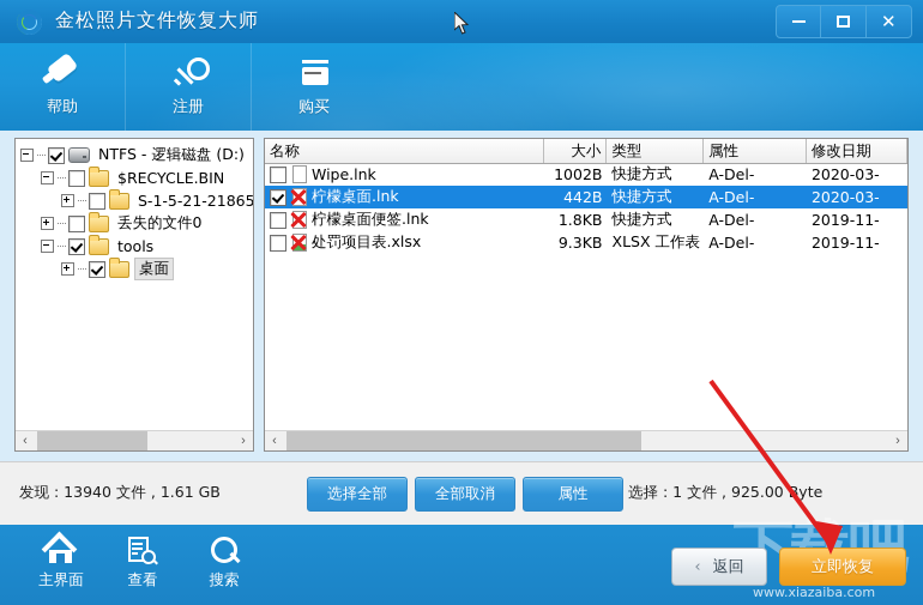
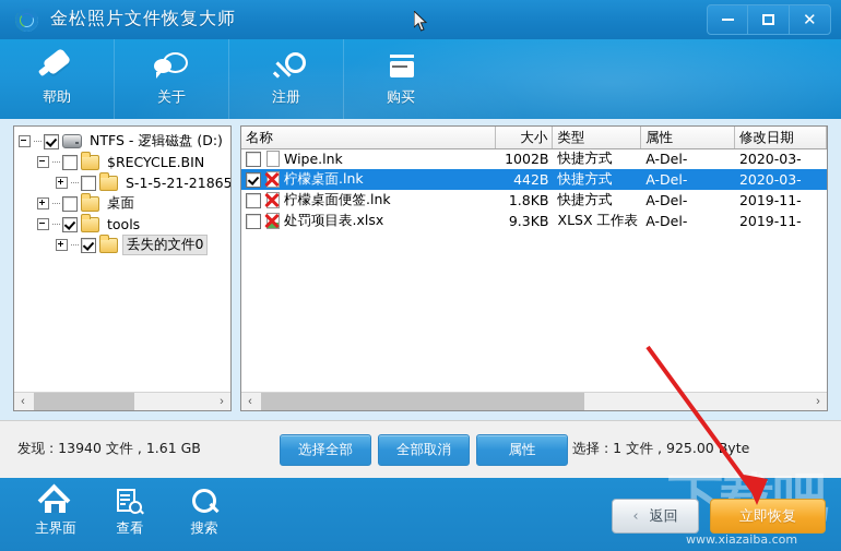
  金松照片文件恢复大师
  ✕
  帮助
+ 关于
  注册
  购买
  NTFS - 逻辑磁盘 (D:)
  $RECYCLE.BIN
  S-1-5-21-21865
- 丢失的文件0
+ 桌面
  tools
- 桌面
+ 丢失的文件0
  ‹
  ›
  名称
  大小
  类型
  属性
  修改日期
  Wipe.lnk
  1002B
  快捷方式
  A-Del-
  2020-03-
  柠檬桌面.lnk
  442B
  快捷方式
  A-Del-
  2020-03-
  柠檬桌面便签.lnk
  1.8KB
  快捷方式
  A-Del-
  2019-11-
  处罚项目表.xlsx
  9.3KB
  XLSX 工作表
  A-Del-
  2019-11-
  ‹
  ›
  发现 : 13940 文件 , 1.61 GB
  选择全部
  全部取消
  属性
  选择 : 1 文件 , 925.00yte
  主界面
  查看
  搜索
  www.xiazaiba.com
  ‹
  返回
  立即恢复
